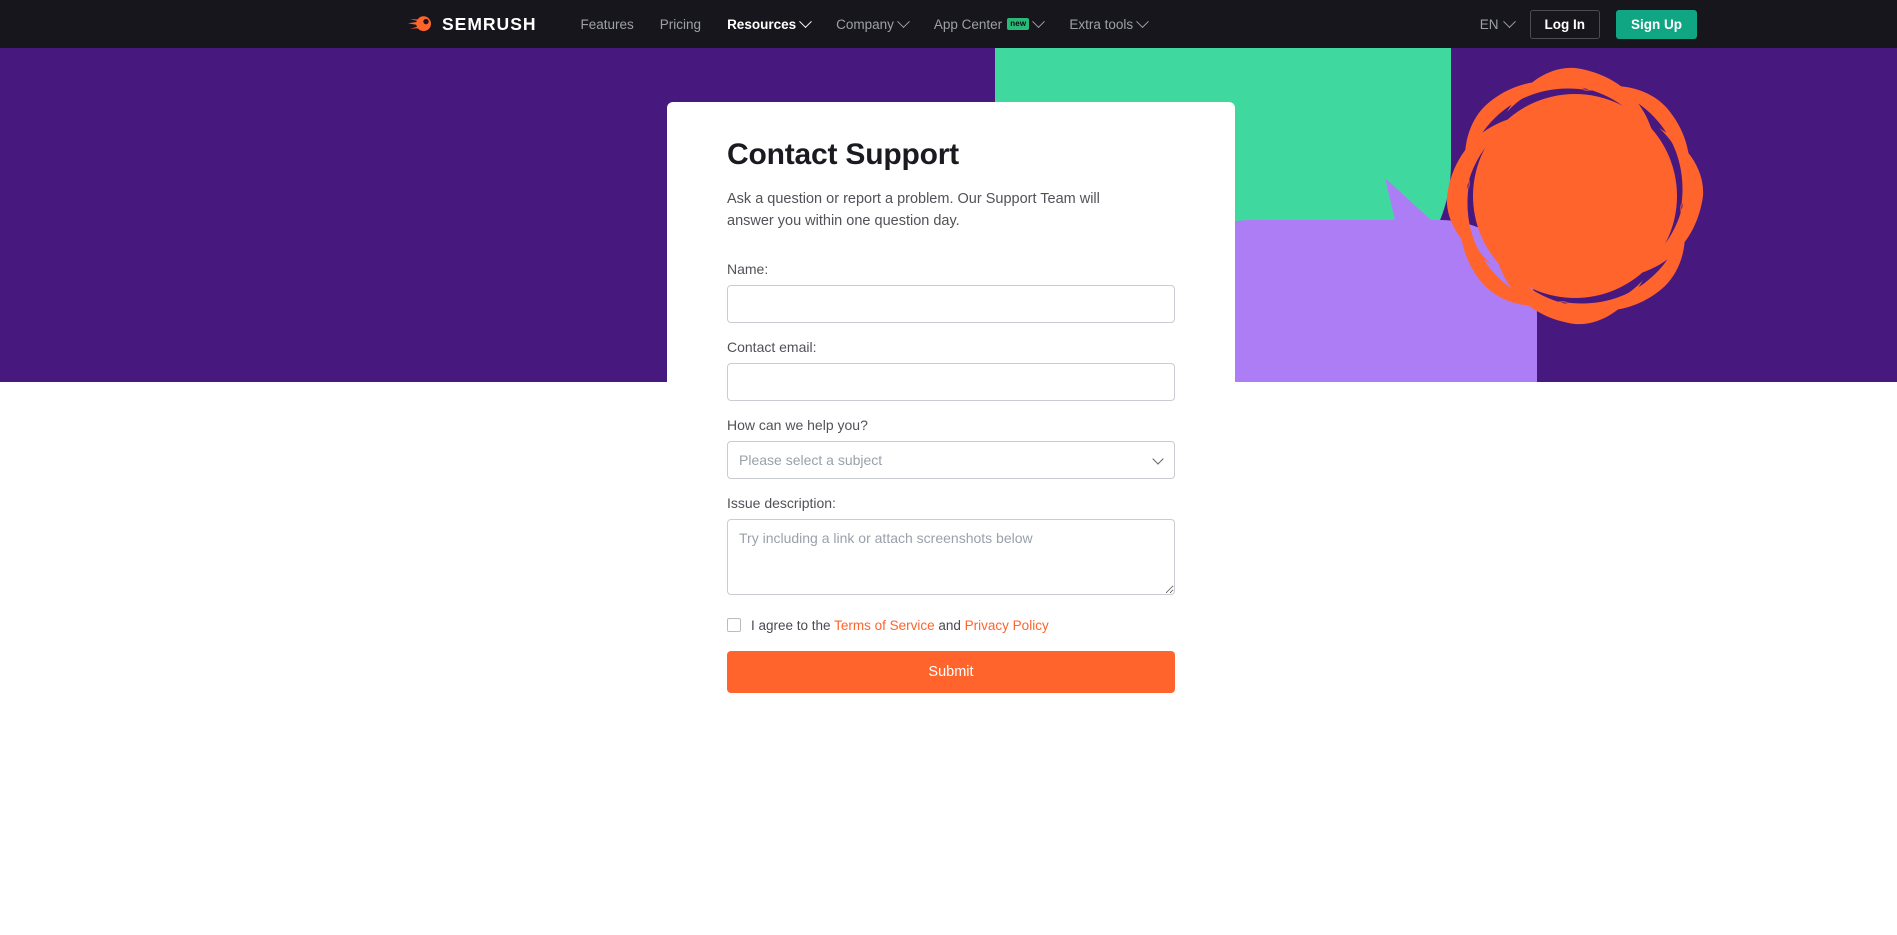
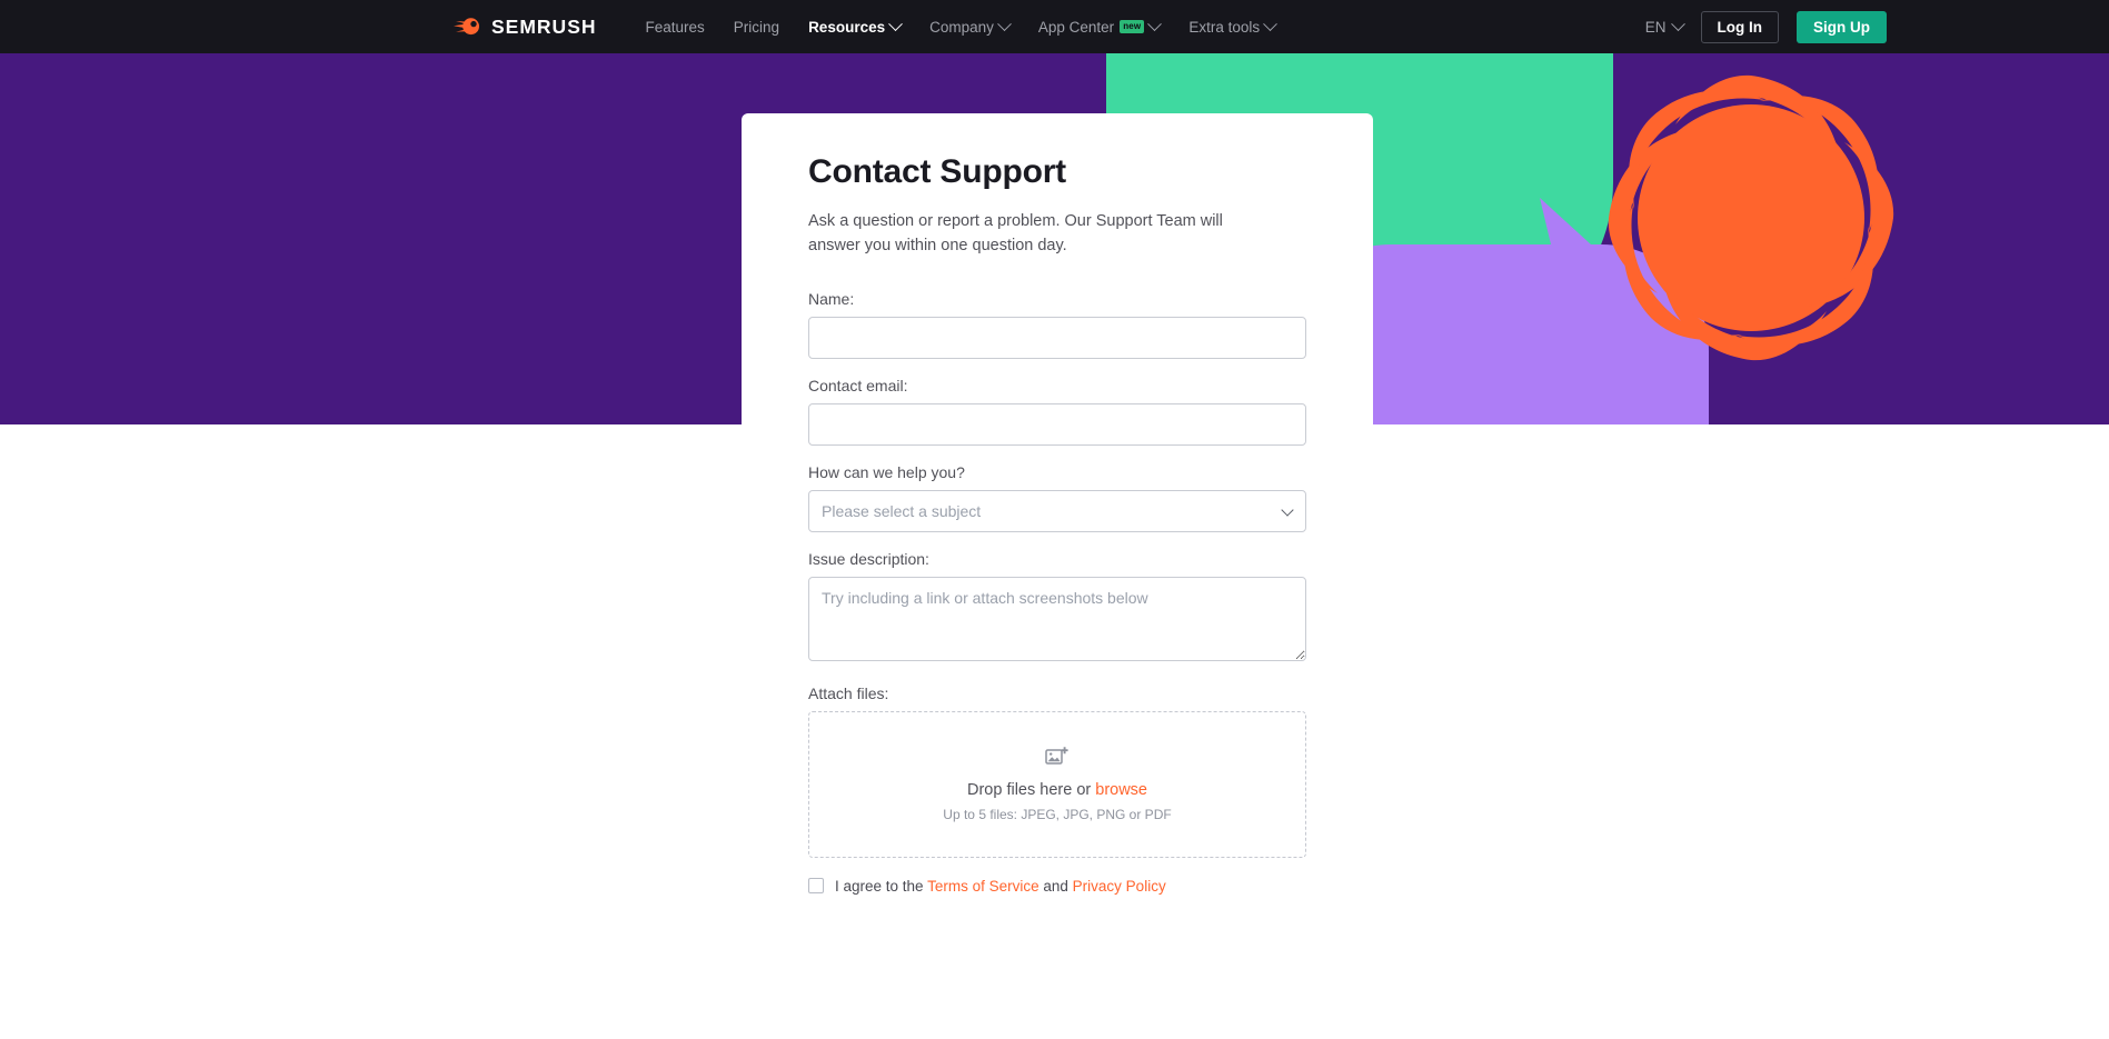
  SEMRUSH
  Features
  Pricing
  Resources
  Company
  App Center
  new
  Extra tools
  EN
  Log In
  Sign Up
  Contact Support
  Ask a question or report a problem. Our Support Team will answer you within one question day.
  Name:
  Contact email:
  How can we help you?
  Please select a subject
  Issue description:
  Try including a link or attach screenshots below
+ Attach files:
+ Drop files here or browse
+ Up to 5 files: JPEG, JPG, PNG or PDF
  I agree to the Terms of Service and Privacy Policy
- Submit
